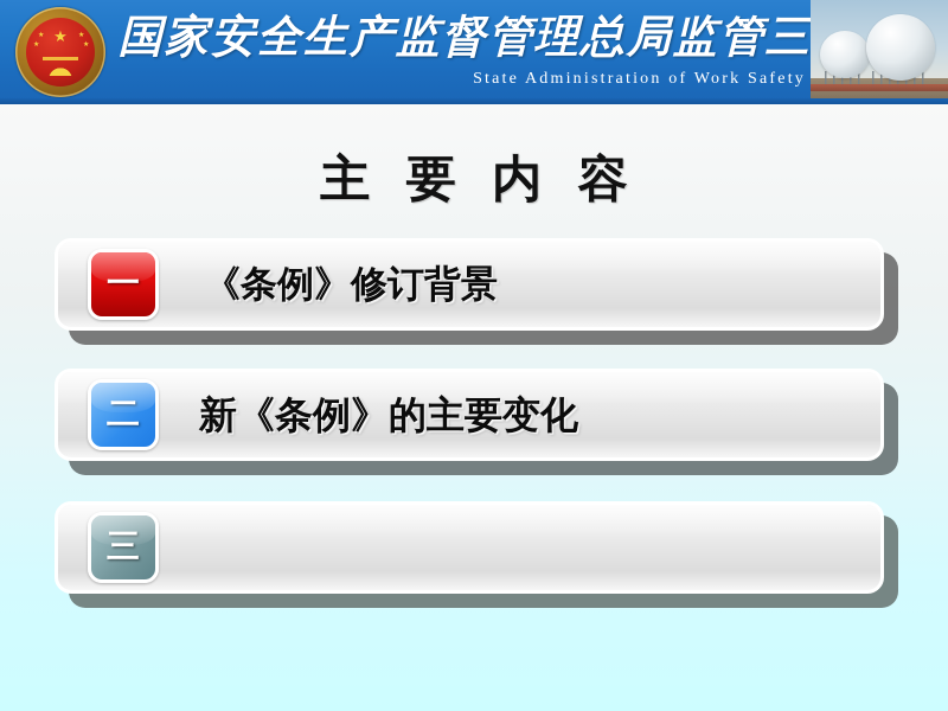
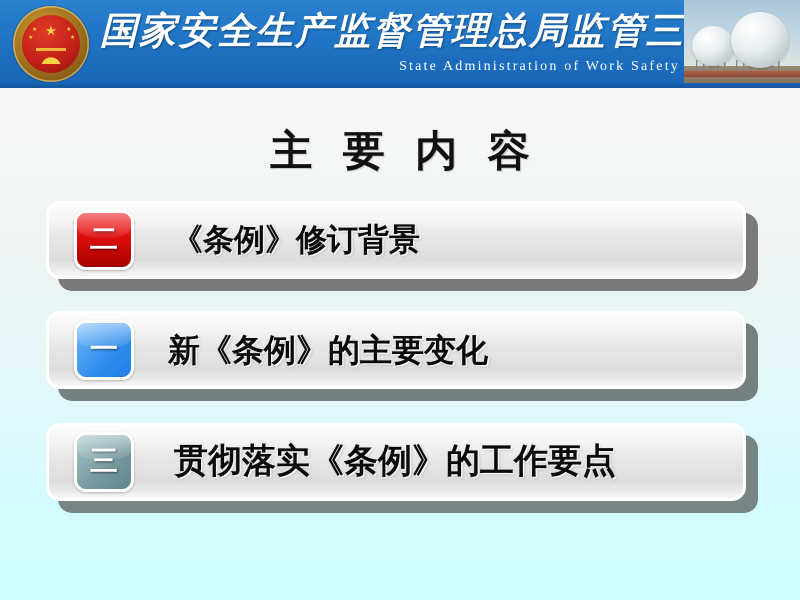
  ★
  国家安全生产监督管理总局监管三
  State Administration of Work Safety
  主 要 内 容
- 一
+ 二
  《条例》修订背景
- 二
+ 一
  新《条例》的主要变化
  三
+ 贯彻落实《条例》的工作要点
